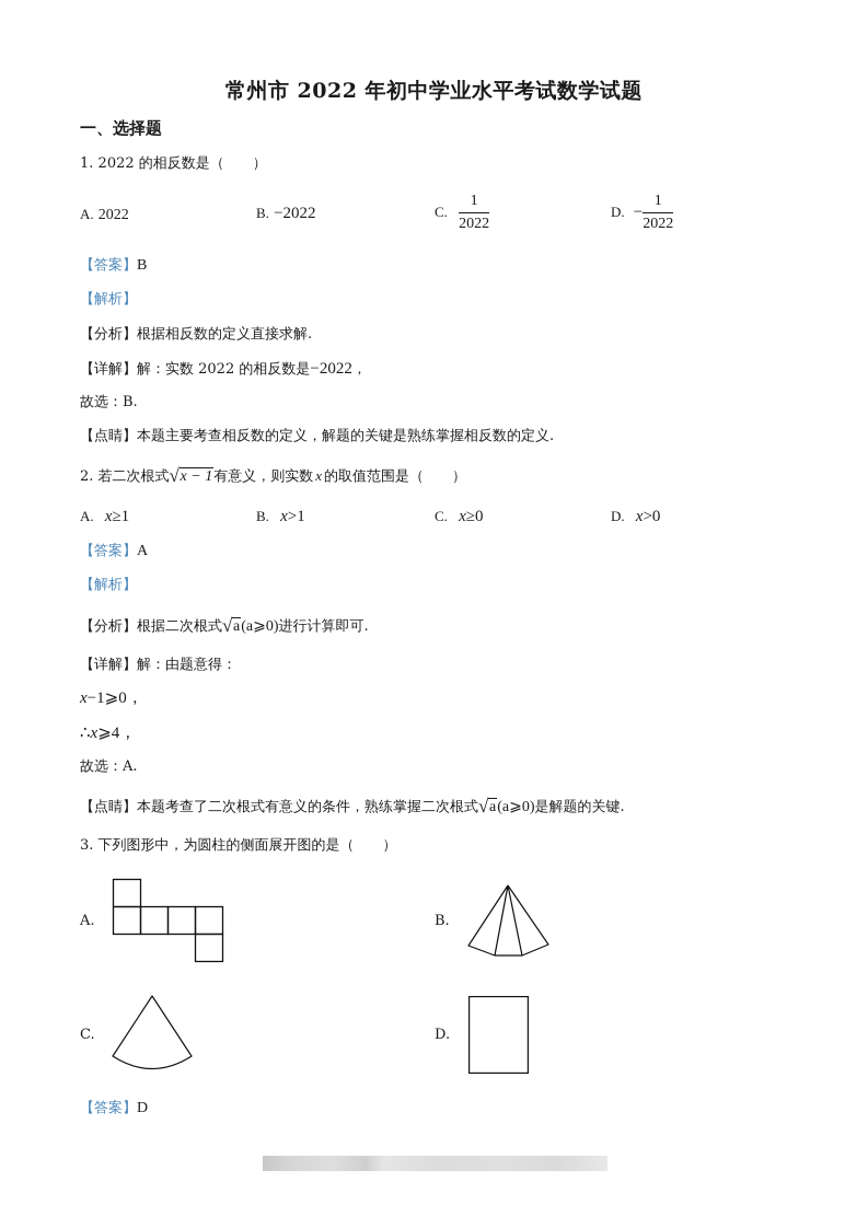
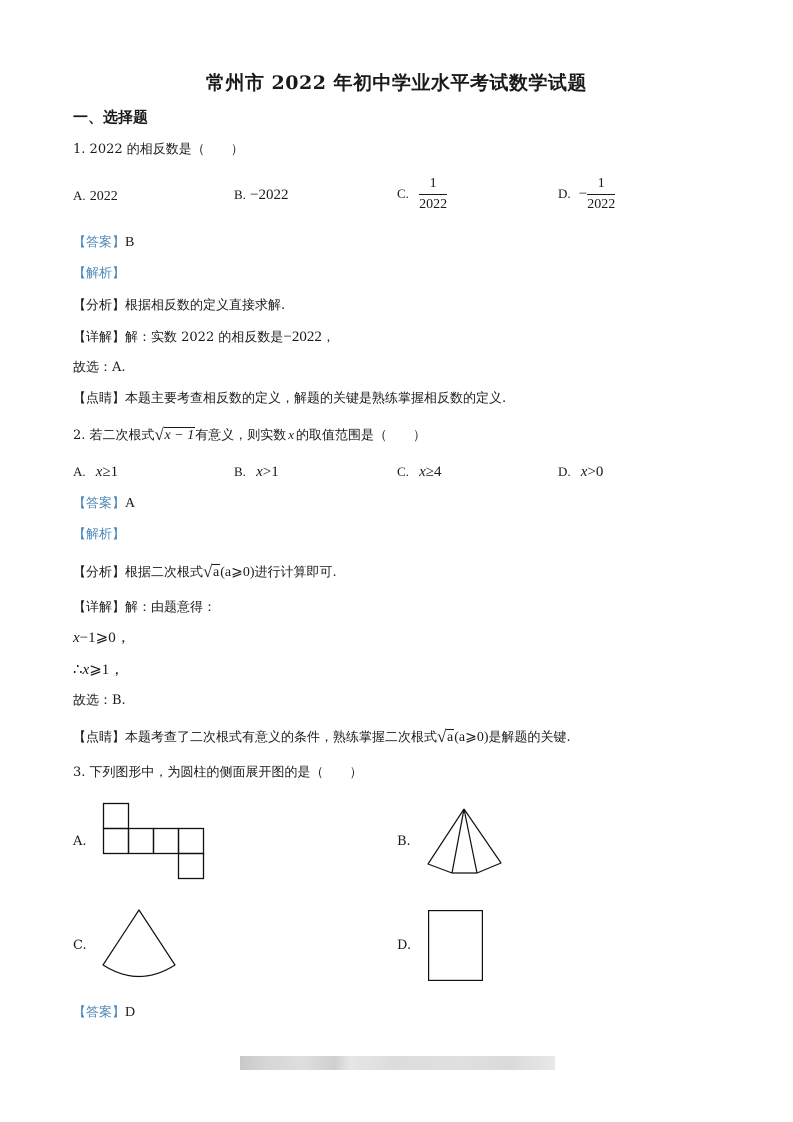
  常州市 2022 年初中学业水平考试数学试题
  一、选择题
  1. 2022 的相反数是（ ）
  A. 2022
  B. −2022
  C.
  1
  2022
  D. −
  1
  2022
  【答案】B
  【解析】
  【分析】根据相反数的定义直接求解.
  【详解】解：实数 2022 的相反数是−2022，
- 故选：B.
+ 故选：A.
  【点睛】本题主要考查相反数的定义，解题的关键是熟练掌握相反数的定义.
  2. 若二次根式
  √
  x − 1有意义，则实数 x 的取值范围是（ ）
  A. x≥1
  B. x>1
- C. x≥0
+ C. x≥4
  D. x>0
  【答案】A
  【解析】
  【分析】根据二次根式
  √
  a(a⩾0)进行计算即可.
  【详解】解：由题意得：
  x−1⩾0，
- ∴x⩾4，
+ ∴x⩾1，
- 故选：A.
+ 故选：B.
  【点睛】本题考查了二次根式有意义的条件，熟练掌握二次根式
  √
  a(a⩾0)是解题的关键.
  3. 下列图形中，为圆柱的侧面展开图的是（ ）
  A.
  B.
  C.
  D.
  【答案】D
